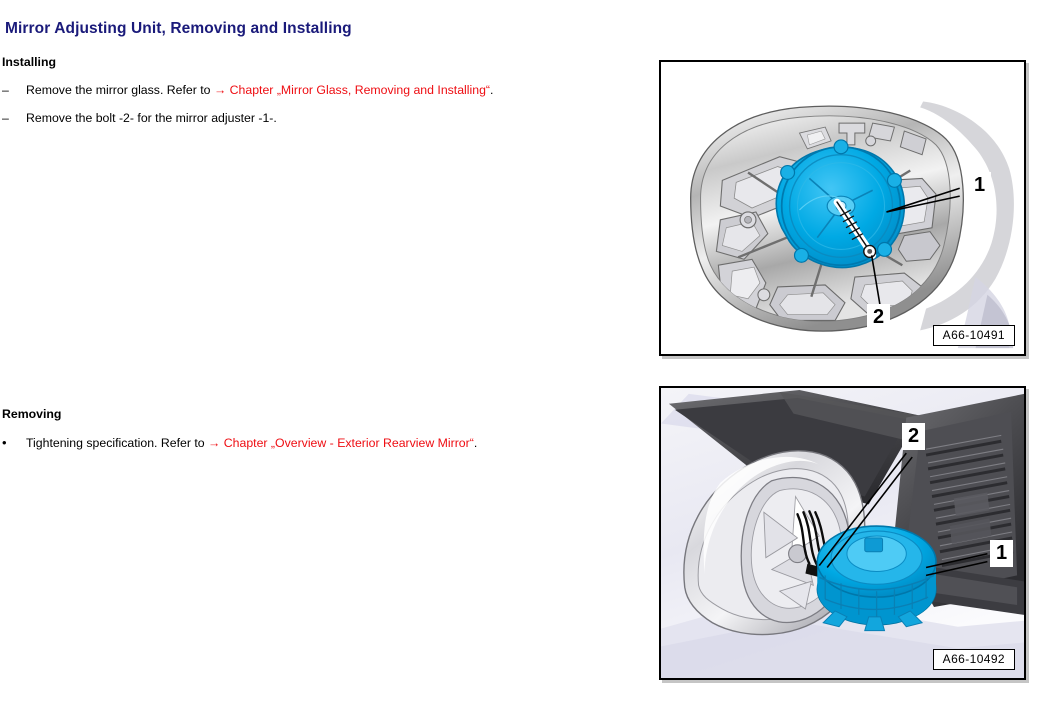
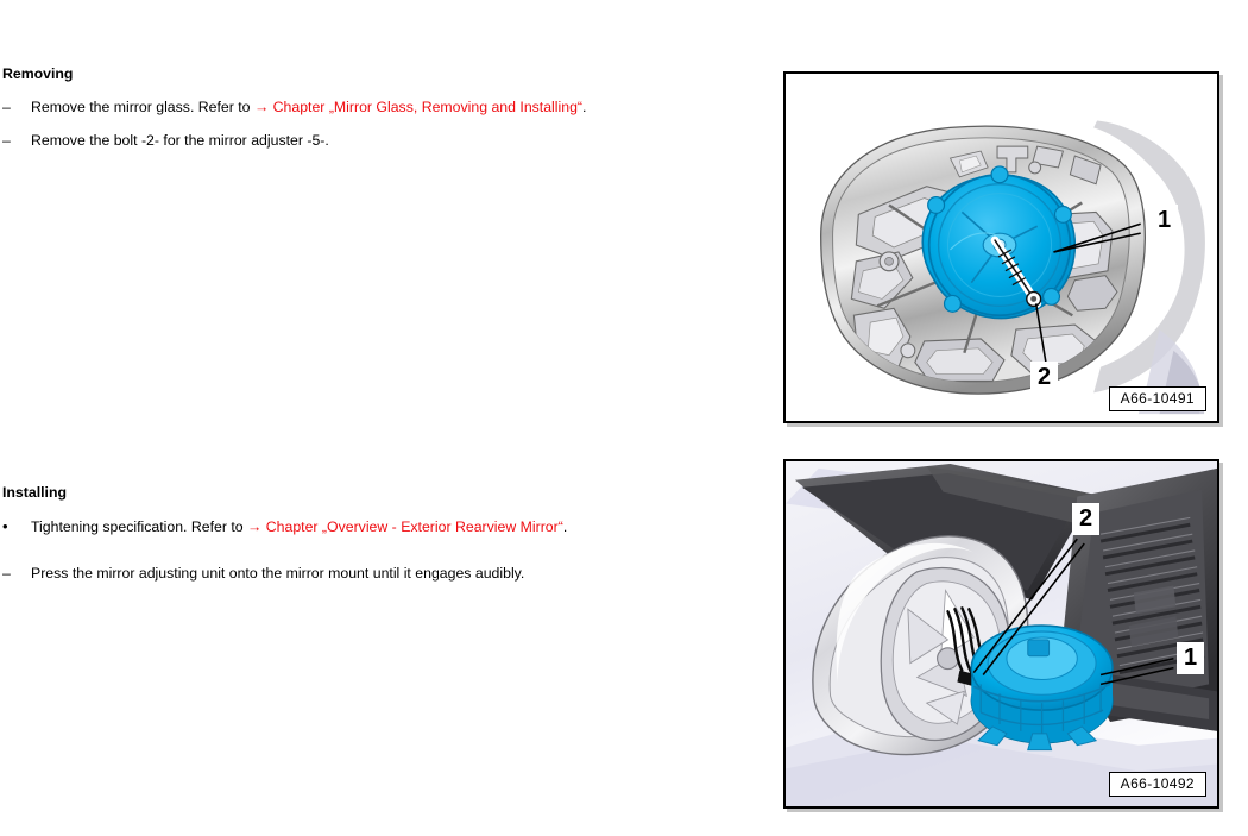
- Mirror Adjusting Unit, Removing and Installing
- Installing
+ Removing
  – Remove the mirror glass. Refer to → Chapter „Mirror Glass, Removing and Installing“.
- – Remove the bolt -2- for the mirror adjuster -1-.
+ – Remove the bolt -2- for the mirror adjuster -5-.
- Removing
+ Installing
  • Tightening specification. Refer to → Chapter „Overview - Exterior Rearview Mirror“.
+ – Press the mirror adjusting unit onto the mirror mount until it engages audibly.
  1
  2
  A66-10491
  2
  1
  A66-10492
